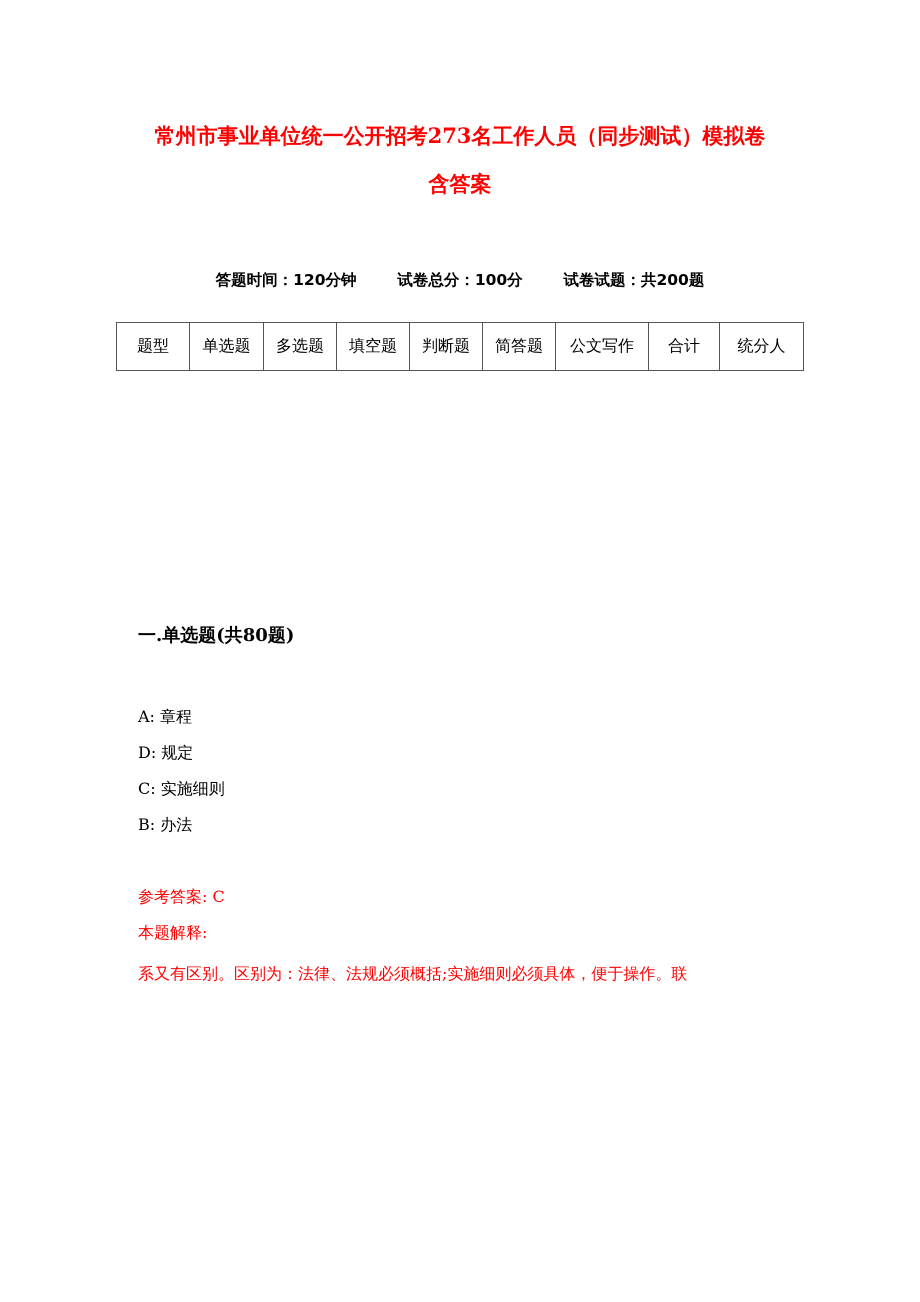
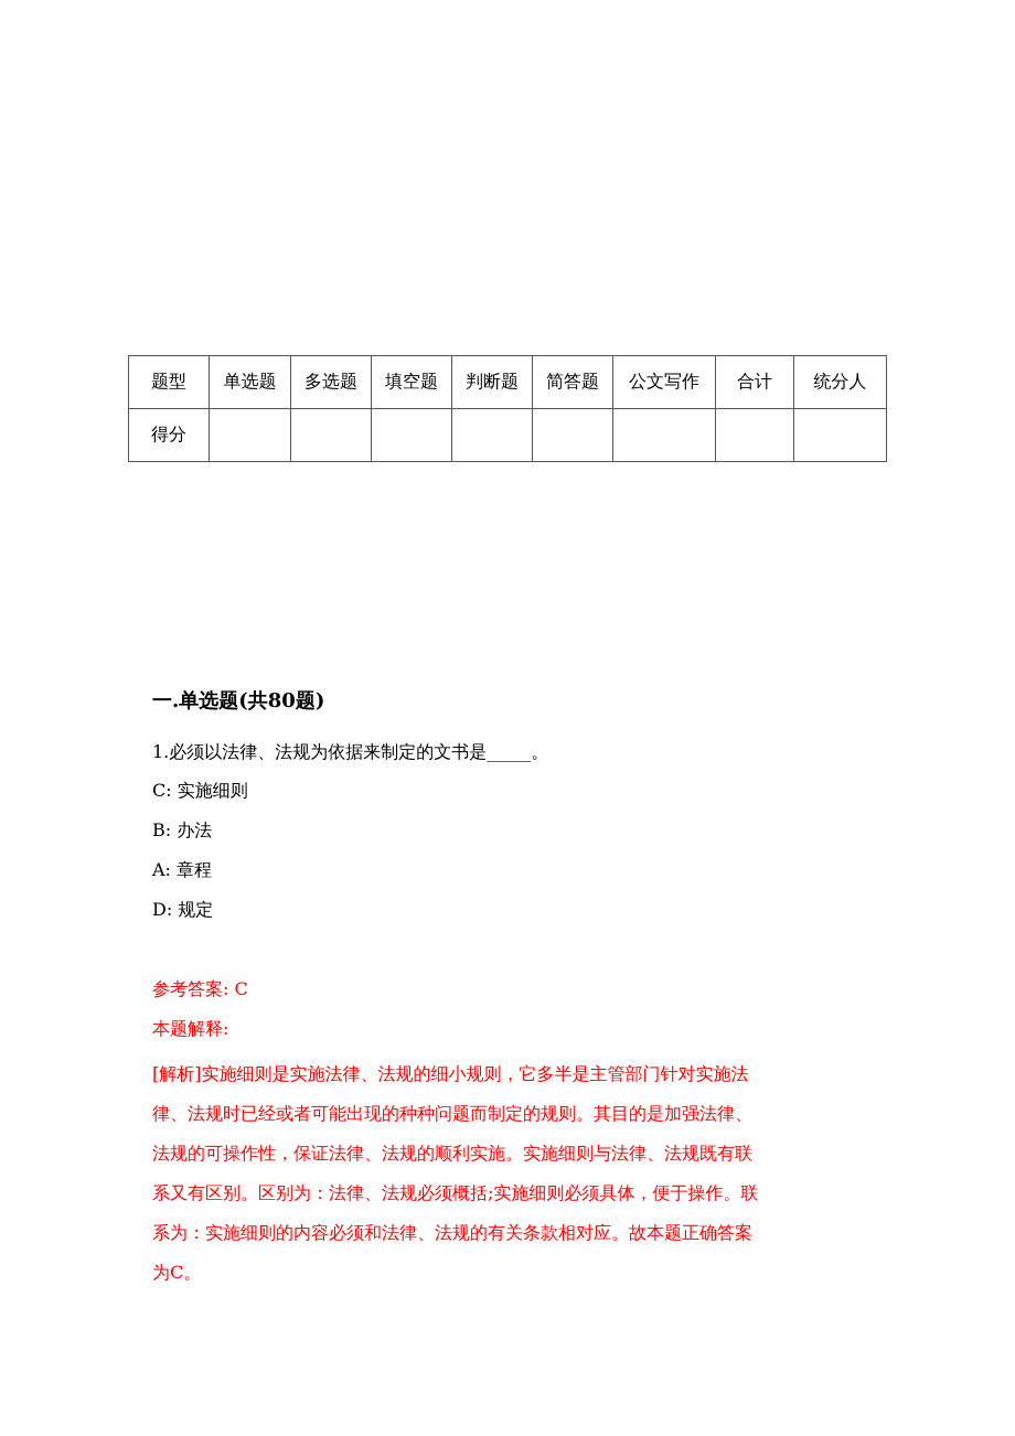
- 常州市事业单位统一公开招考273名工作人员（同步测试）模拟卷
- 含答案
- 答题时间：120分钟 试卷总分：100分 试卷试题：共200题
  题型	单选题	多选题	填空题	判断题	简答题	公文写作	合计	统分人
+ 得分
  一.单选题(共80题)
+ 1.必须以法律、法规为依据来制定的文书是_____。
- A: 章程
+ C: 实施细则
- D: 规定
+ B: 办法
- C: 实施细则
+ A: 章程
- B: 办法
+ D: 规定
  参考答案: C
  本题解释:
+ [解析]实施细则是实施法律、法规的细小规则，它多半是主管部门针对实施法
+ 律、法规时已经或者可能出现的种种问题而制定的规则。其目的是加强法律、
+ 法规的可操作性，保证法律、法规的顺利实施。实施细则与法律、法规既有联
  系又有区别。区别为：法律、法规必须概括;实施细则必须具体，便于操作。联
+ 系为：实施细则的内容必须和法律、法规的有关条款相对应。故本题正确答案
+ 为C。
